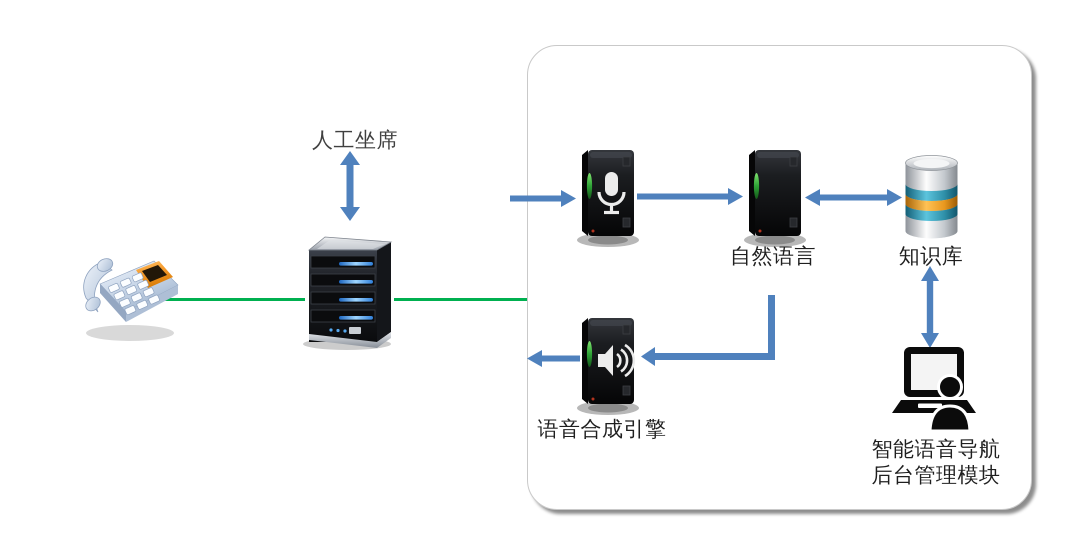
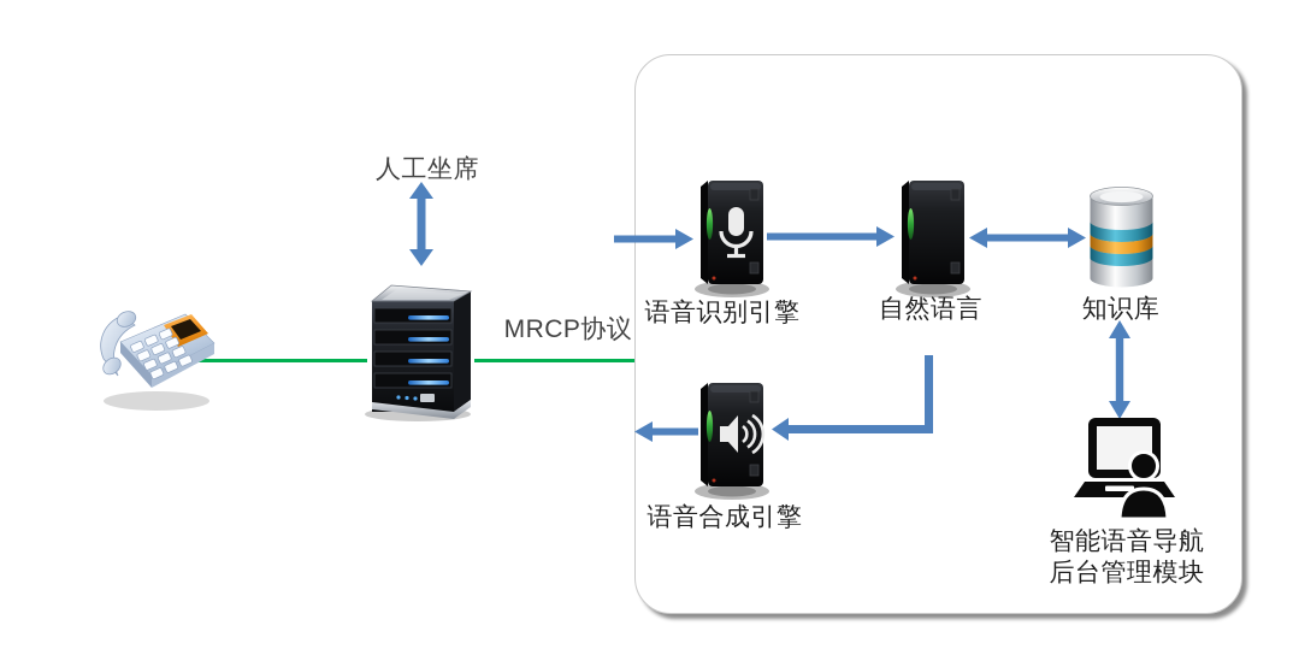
  人工坐席
+ MRCP协议
+ 语音识别引擎
  自然语言
  知识库
  智能语音导航
  后台管理模块
  语音合成引擎
